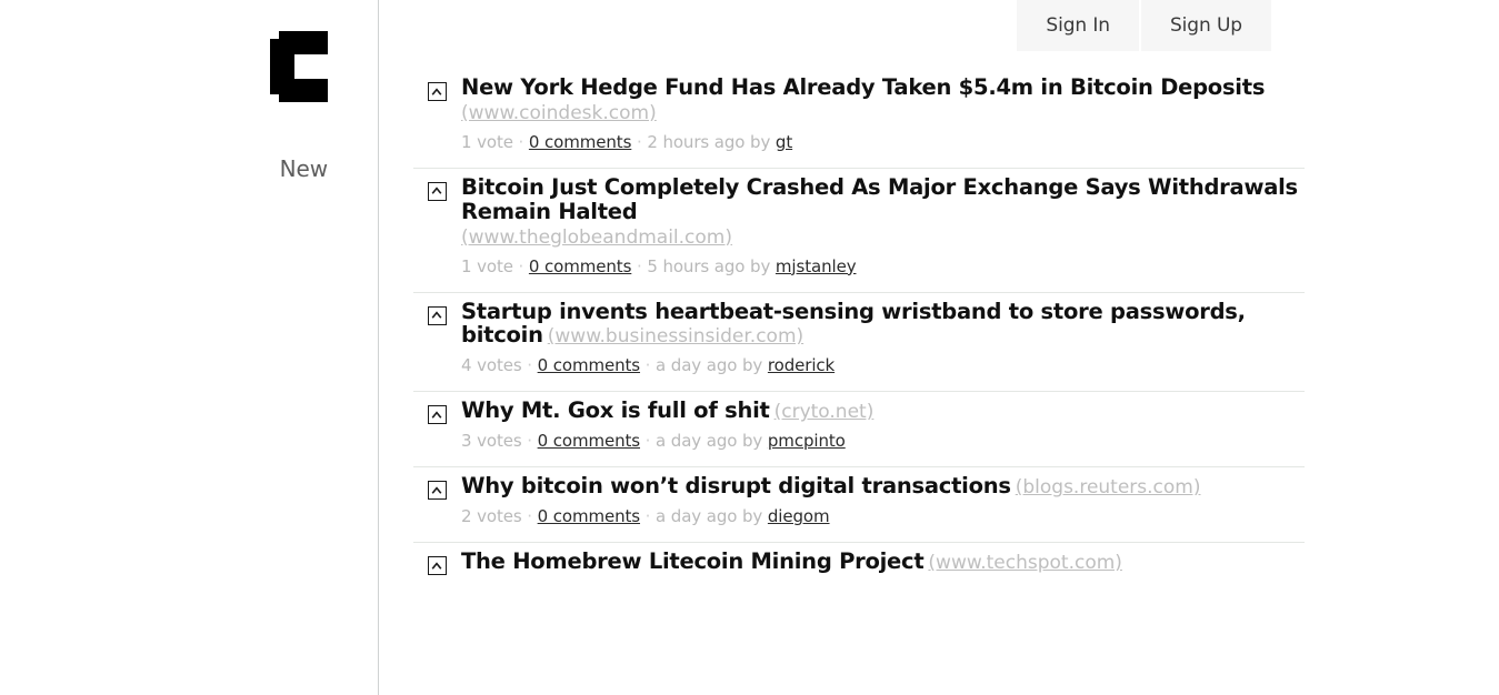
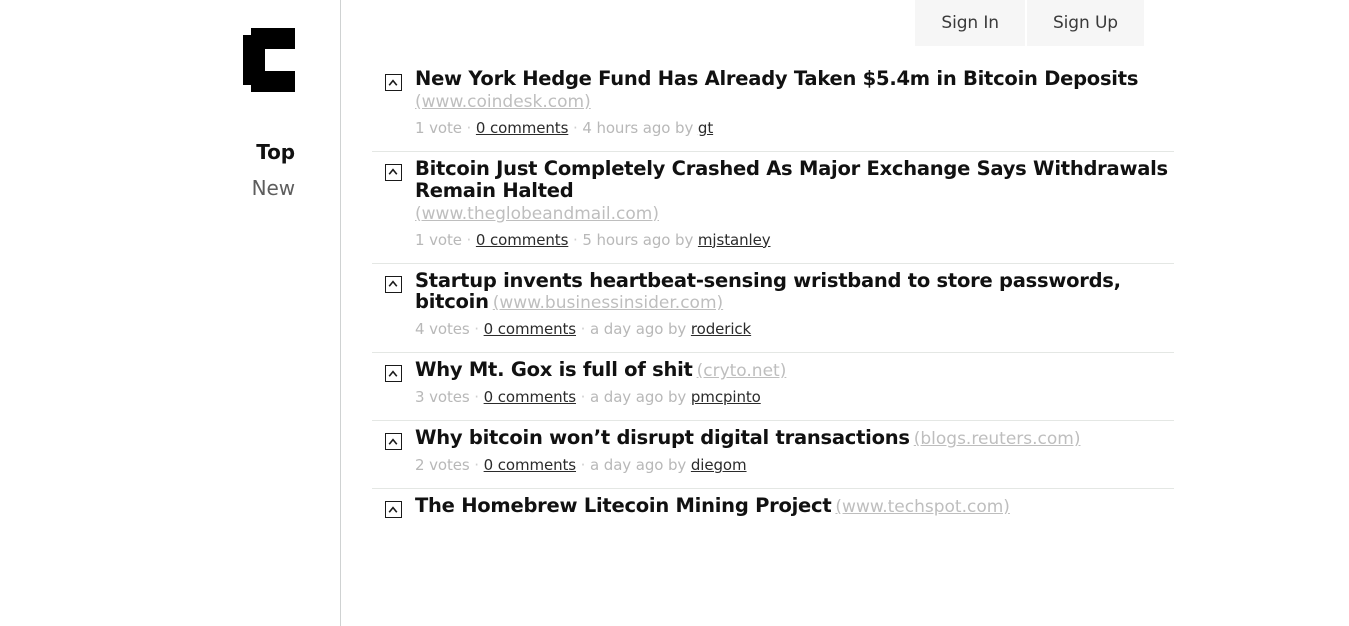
+ Top
  New
  Sign In
  Sign Up
  New York Hedge Fund Has Already Taken $5.4m in Bitcoin Deposits
  (www.coindesk.com)
- 1 vote · 0 comments · 2 hours ago by gt
+ 1 vote · 0 comments · 4 hours ago by gt
  Bitcoin Just Completely Crashed As Major Exchange Says Withdrawals Remain Halted
  (www.theglobeandmail.com)
  1 vote · 0 comments · 5 hours ago by mjstanley
  Startup invents heartbeat-sensing wristband to store passwords, bitcoin (www.businessinsider.com)
  4 votes · 0 comments · a day ago by roderick
  Why Mt. Gox is full of shit (cryto.net)
  3 votes · 0 comments · a day ago by pmcpinto
  Why bitcoin won’t disrupt digital transactions (blogs.reuters.com)
  2 votes · 0 comments · a day ago by diegom
  The Homebrew Litecoin Mining Project (www.techspot.com)
